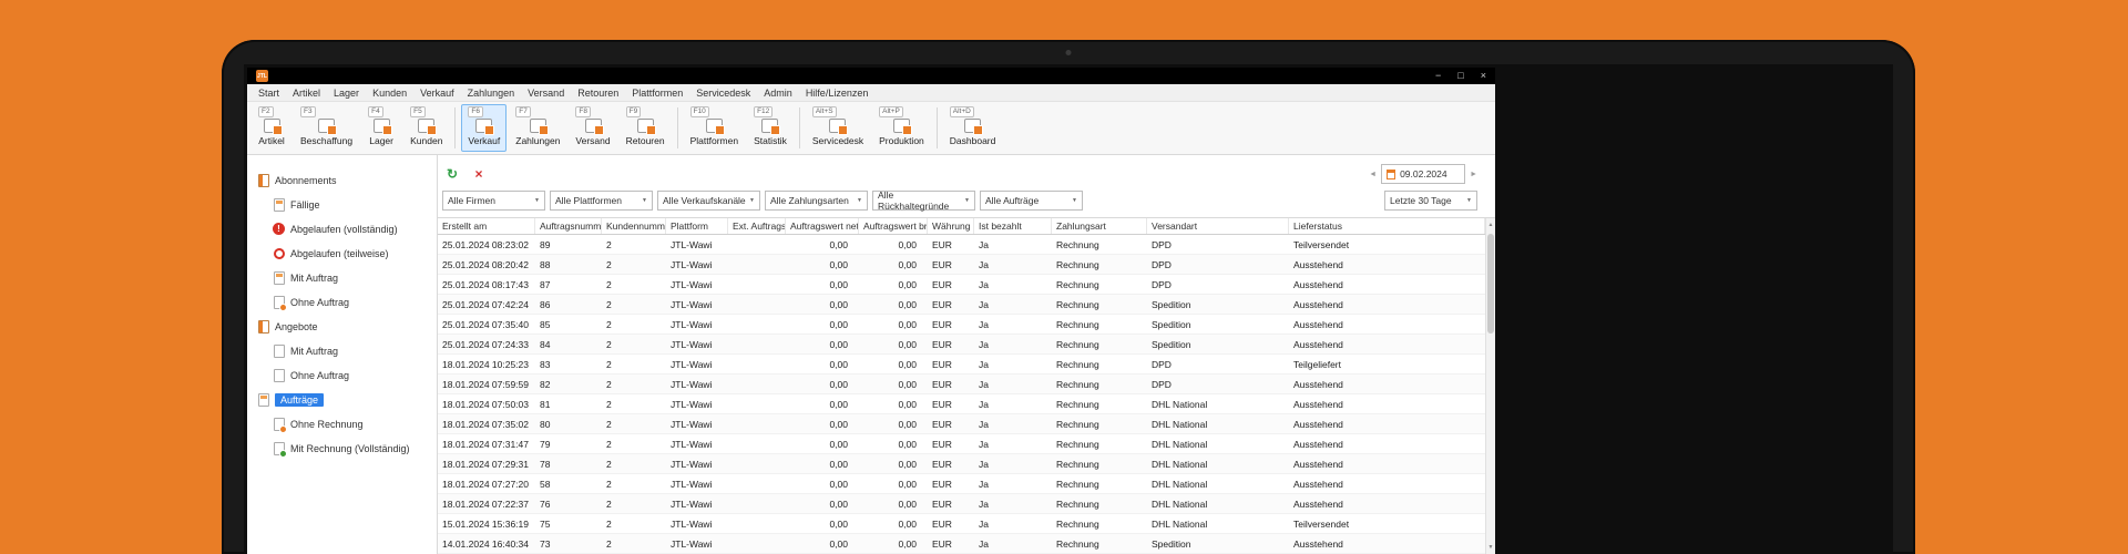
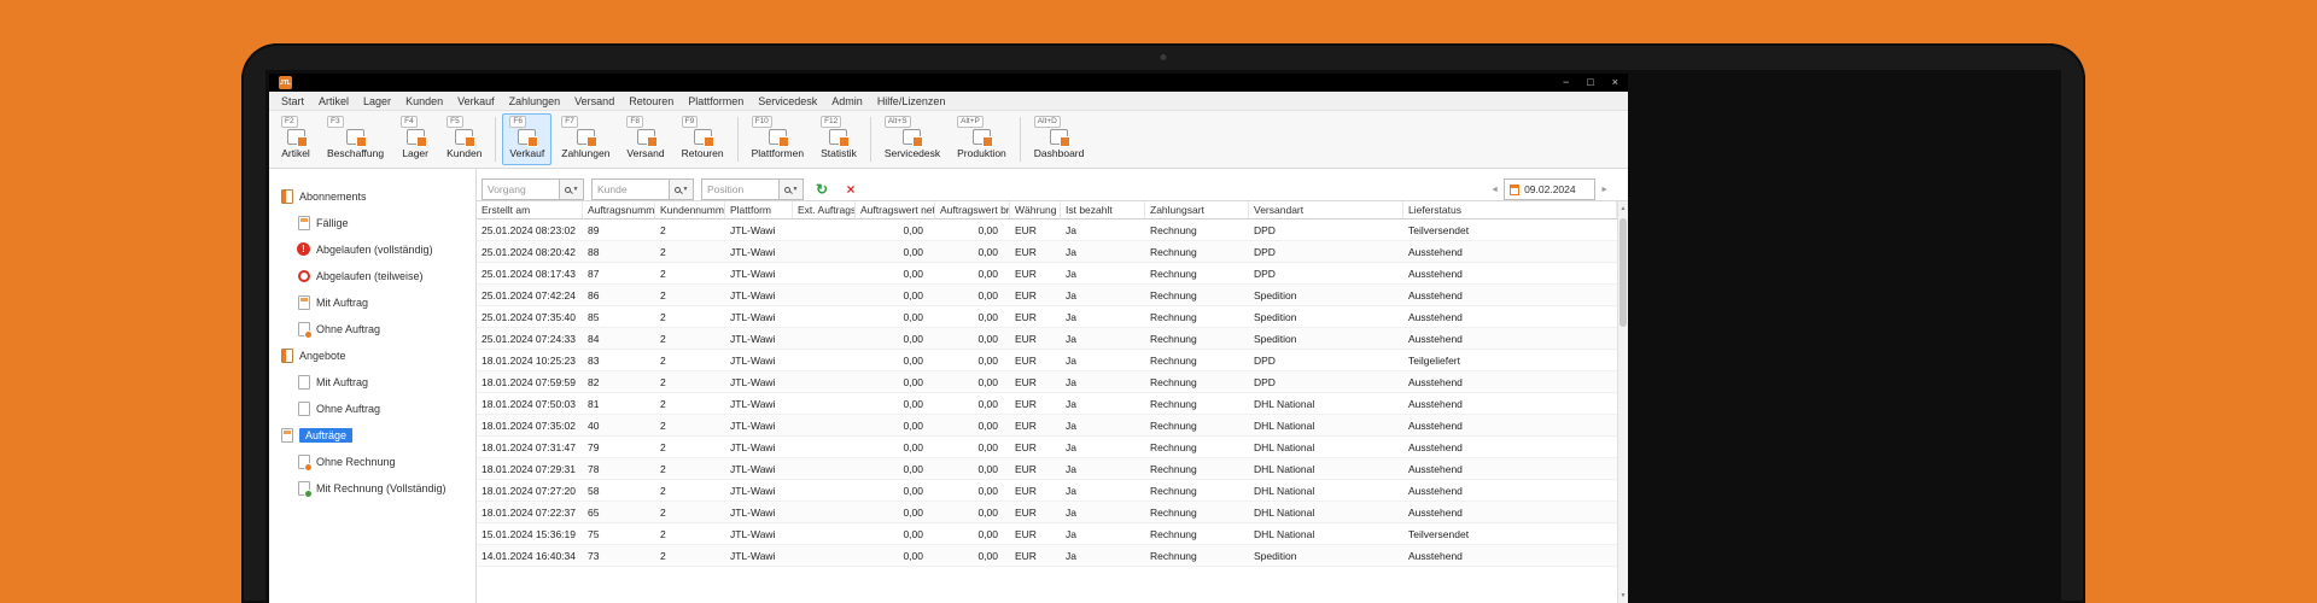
  −
  □
  ×
  Start
  Artikel
  Lager
  Kunden
  Verkauf
  Zahlungen
  Versand
  Retouren
  Plattformen
  Servicedesk
  Admin
  Hilfe/Lizenzen
  Artikel
  Beschaffung
  Lager
  Kunden
  Verkauf
  Zahlungen
  Versand
  Retouren
  Plattformen
  Statistik
  Servicedesk
  Produktion
  Dashboard
  Abonnements
  Fällige
  Abgelaufen (vollständig)
  Abgelaufen (teilweise)
  Mit Auftrag
  Ohne Auftrag
  Angebote
  Mit Auftrag
  Ohne Auftrag
  Aufträge
  Ohne Rechnung
  Mit Rechnung (Vollständig)
+ Vorgang
+ Kunde
+ Position
  ↻
  ×
  09.02.2024
- Alle Firmen
- Alle Plattformen
- Alle Verkaufskanäle
- Alle Zahlungsarten
- Alle Rückhaltegründe
- Alle Aufträge
- Letzte 30 Tage
  Erstellt am
  Auftragsnumm
  Kundennumm
  Plattform
  Ext. Auftrags
  Auftragswert net
  Auftragswert br
  Währung
  Ist bezahlt
  Zahlungsart
  Versandart
  Lieferstatus
  25.01.2024 08:23:02
  89
  2
  JTL-Wawi
  0,00
  0,00
  EUR
  Ja
  Rechnung
  DPD
  Teilversendet
  25.01.2024 08:20:42
  88
  2
  JTL-Wawi
  0,00
  0,00
  EUR
  Ja
  Rechnung
  DPD
  Ausstehend
  25.01.2024 08:17:43
  87
  2
  JTL-Wawi
  0,00
  0,00
  EUR
  Ja
  Rechnung
  DPD
  Ausstehend
  25.01.2024 07:42:24
  86
  2
  JTL-Wawi
  0,00
  0,00
  EUR
  Ja
  Rechnung
  Spedition
  Ausstehend
  25.01.2024 07:35:40
  85
  2
  JTL-Wawi
  0,00
  0,00
  EUR
  Ja
  Rechnung
  Spedition
  Ausstehend
  25.01.2024 07:24:33
  84
  2
  JTL-Wawi
  0,00
  0,00
  EUR
  Ja
  Rechnung
  Spedition
  Ausstehend
  18.01.2024 10:25:23
  83
  2
  JTL-Wawi
  0,00
  0,00
  EUR
  Ja
  Rechnung
  DPD
  Teilgeliefert
  18.01.2024 07:59:59
  82
  2
  JTL-Wawi
  0,00
  0,00
  EUR
  Ja
  Rechnung
  DPD
  Ausstehend
  18.01.2024 07:50:03
  81
  2
  JTL-Wawi
  0,00
  0,00
  EUR
  Ja
  Rechnung
  DHL National
  Ausstehend
  18.01.2024 07:35:02
- 80
+ 40
  2
  JTL-Wawi
  0,00
  0,00
  EUR
  Ja
  Rechnung
  DHL National
  Ausstehend
  18.01.2024 07:31:47
  79
  2
  JTL-Wawi
  0,00
  0,00
  EUR
  Ja
  Rechnung
  DHL National
  Ausstehend
  18.01.2024 07:29:31
  78
  2
  JTL-Wawi
  0,00
  0,00
  EUR
  Ja
  Rechnung
  DHL National
  Ausstehend
  18.01.2024 07:27:20
  58
  2
  JTL-Wawi
  0,00
  0,00
  EUR
  Ja
  Rechnung
  DHL National
  Ausstehend
  18.01.2024 07:22:37
- 76
+ 65
  2
  JTL-Wawi
  0,00
  0,00
  EUR
  Ja
  Rechnung
  DHL National
  Ausstehend
  15.01.2024 15:36:19
  75
  2
  JTL-Wawi
  0,00
  0,00
  EUR
  Ja
  Rechnung
  DHL National
  Teilversendet
  14.01.2024 16:40:34
  73
  2
  JTL-Wawi
  0,00
  0,00
  EUR
  Ja
  Rechnung
  Spedition
  Ausstehend
